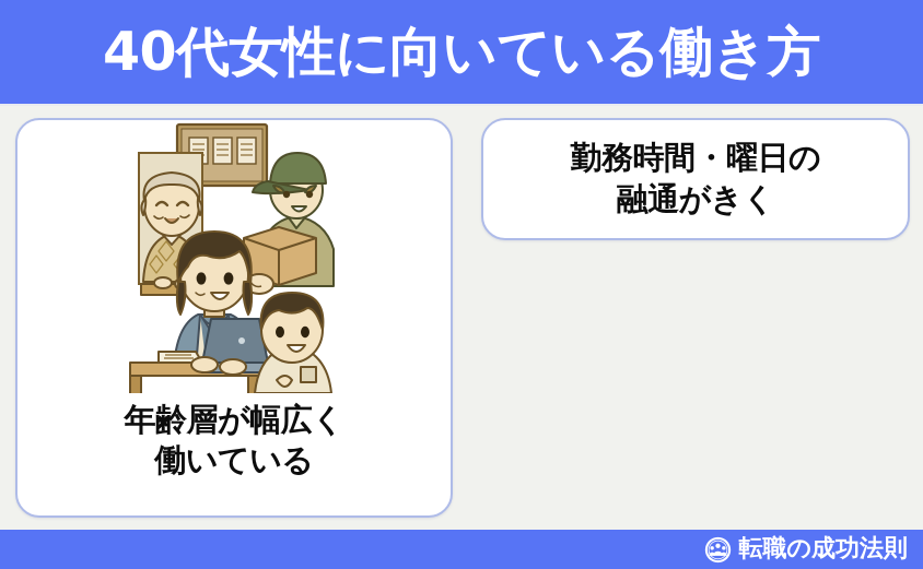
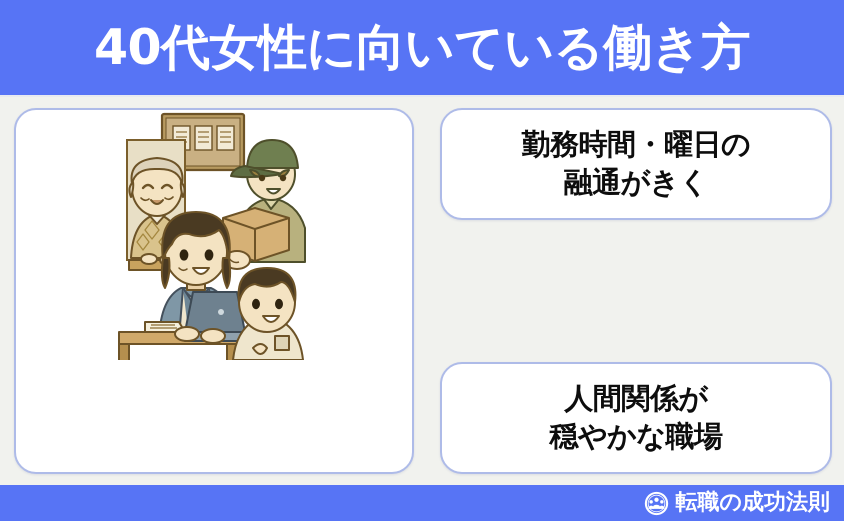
  40代女性に向いている働き方
- 年齢層が幅広く
- 働いている
  勤務時間・曜日の
  融通がきく
+ 人間関係が
+ 穏やかな職場
  転職の成功法則
